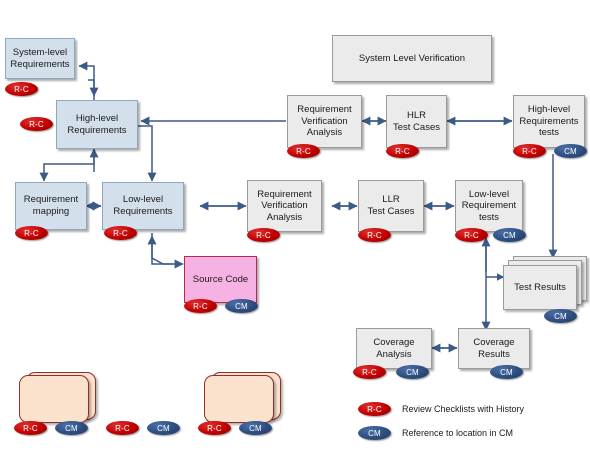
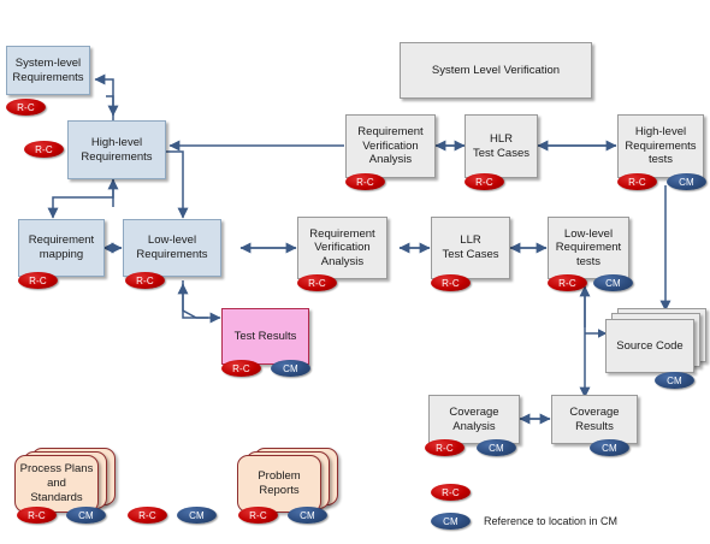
  System-level
  Requirements
  R-C
  High-level
  Requirements
  R-C
  Requirement
  mapping
  R-C
  Low-level
  Requirements
  R-C
- Source Code
+ Test Results
  R-C
  CM
  System Level Verification
  Requirement
  Verification
  Analysis
  R-C
  HLR
  Test Cases
  R-C
  High-level
  Requirements
  tests
  R-C
  CM
  Requirement
  Verification
  Analysis
  R-C
  LLR
  Test Cases
  R-C
  Low-level
  Requirement
  tests
  R-C
  CM
- Test Results
+ Source Code
  CM
  Coverage
  Analysis
  R-C
  CM
  Coverage
  Results
  CM
+ Process Plans
+ and
+ Standards
  R-C
  CM
  R-C
  CM
+ Problem
+ Reports
  R-C
  CM
  R-C
- Review Checklists with History
  CM
  Reference to location in CM
